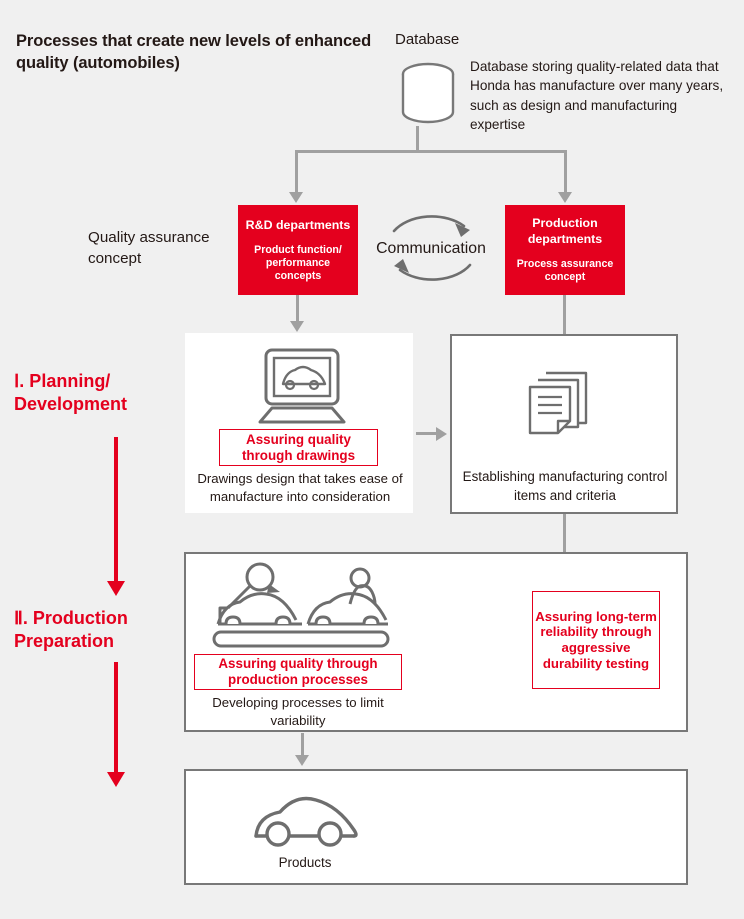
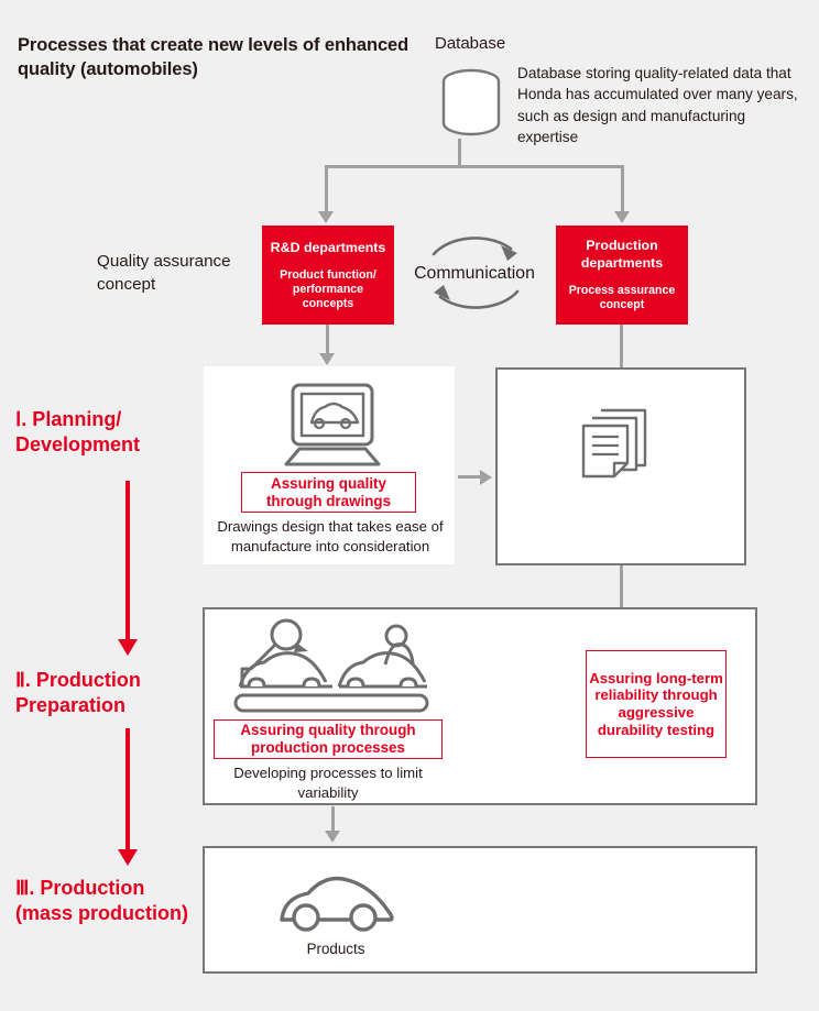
  Processes that create new levels of enhanced quality (automobiles)
  Database
- Database storing quality-related data that Honda has manufacture over many years, such as design and manufacturing expertise
+ Database storing quality-related data that Honda has accumulated over many years, such as design and manufacturing expertise
  Quality assurance concept
  R&D departments
  Product function/ performance concepts
  Production departments
  Process assurance concept
  Communication
  Ⅰ. Planning/ Development
  Assuring quality through drawings
  Drawings design that takes ease of manufacture into consideration
- Establishing manufacturing control items and criteria
  Ⅱ. Production Preparation
  Assuring quality through production processes
  Developing processes to limit variability
  Assuring long-term reliability through aggressive durability testing
+ Ⅲ. Production (mass production)
  Products
